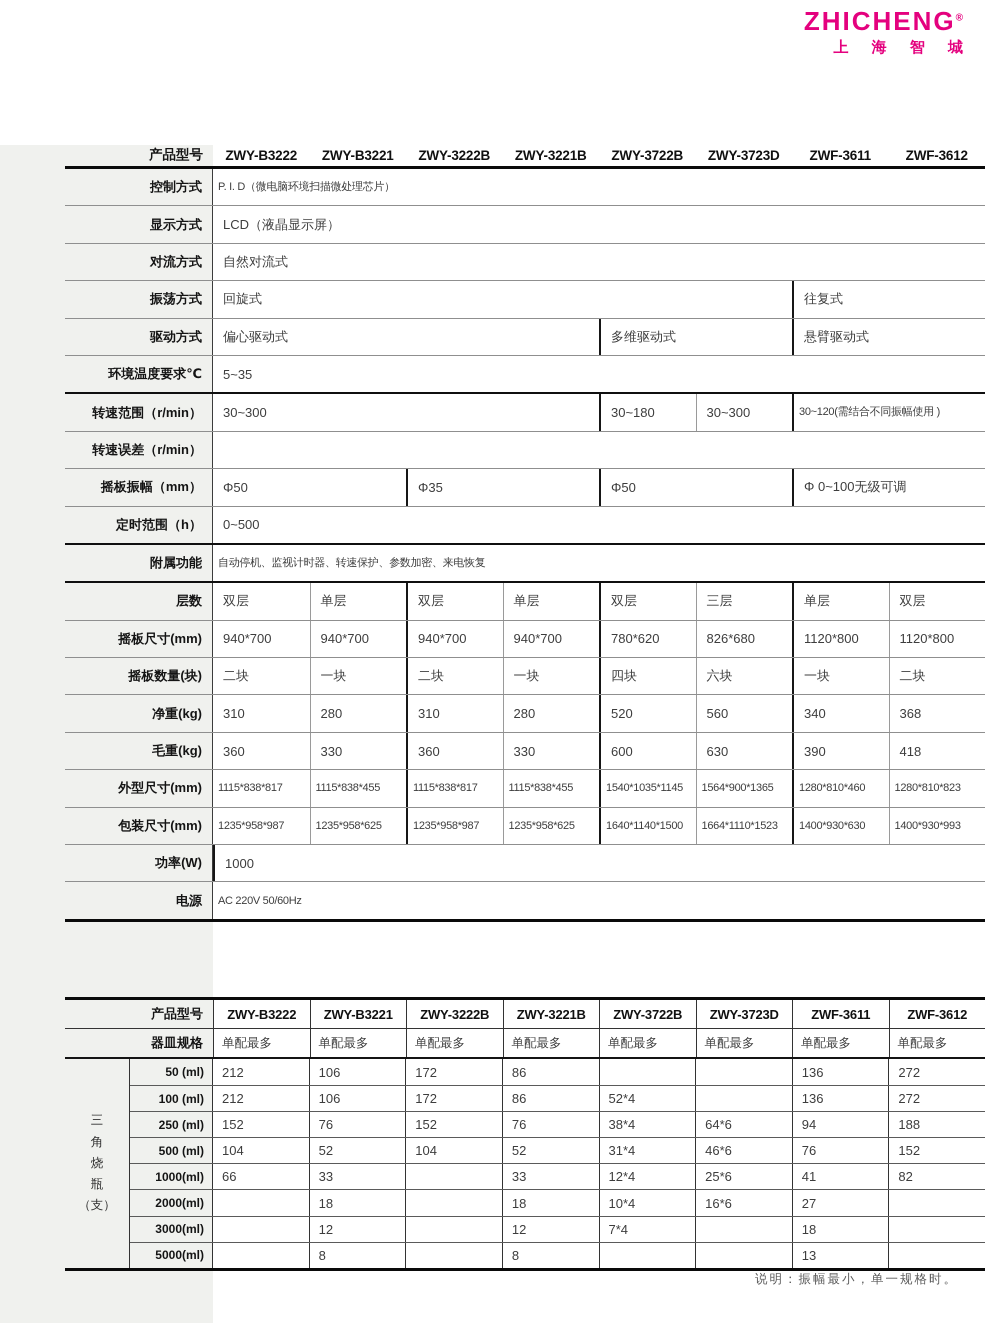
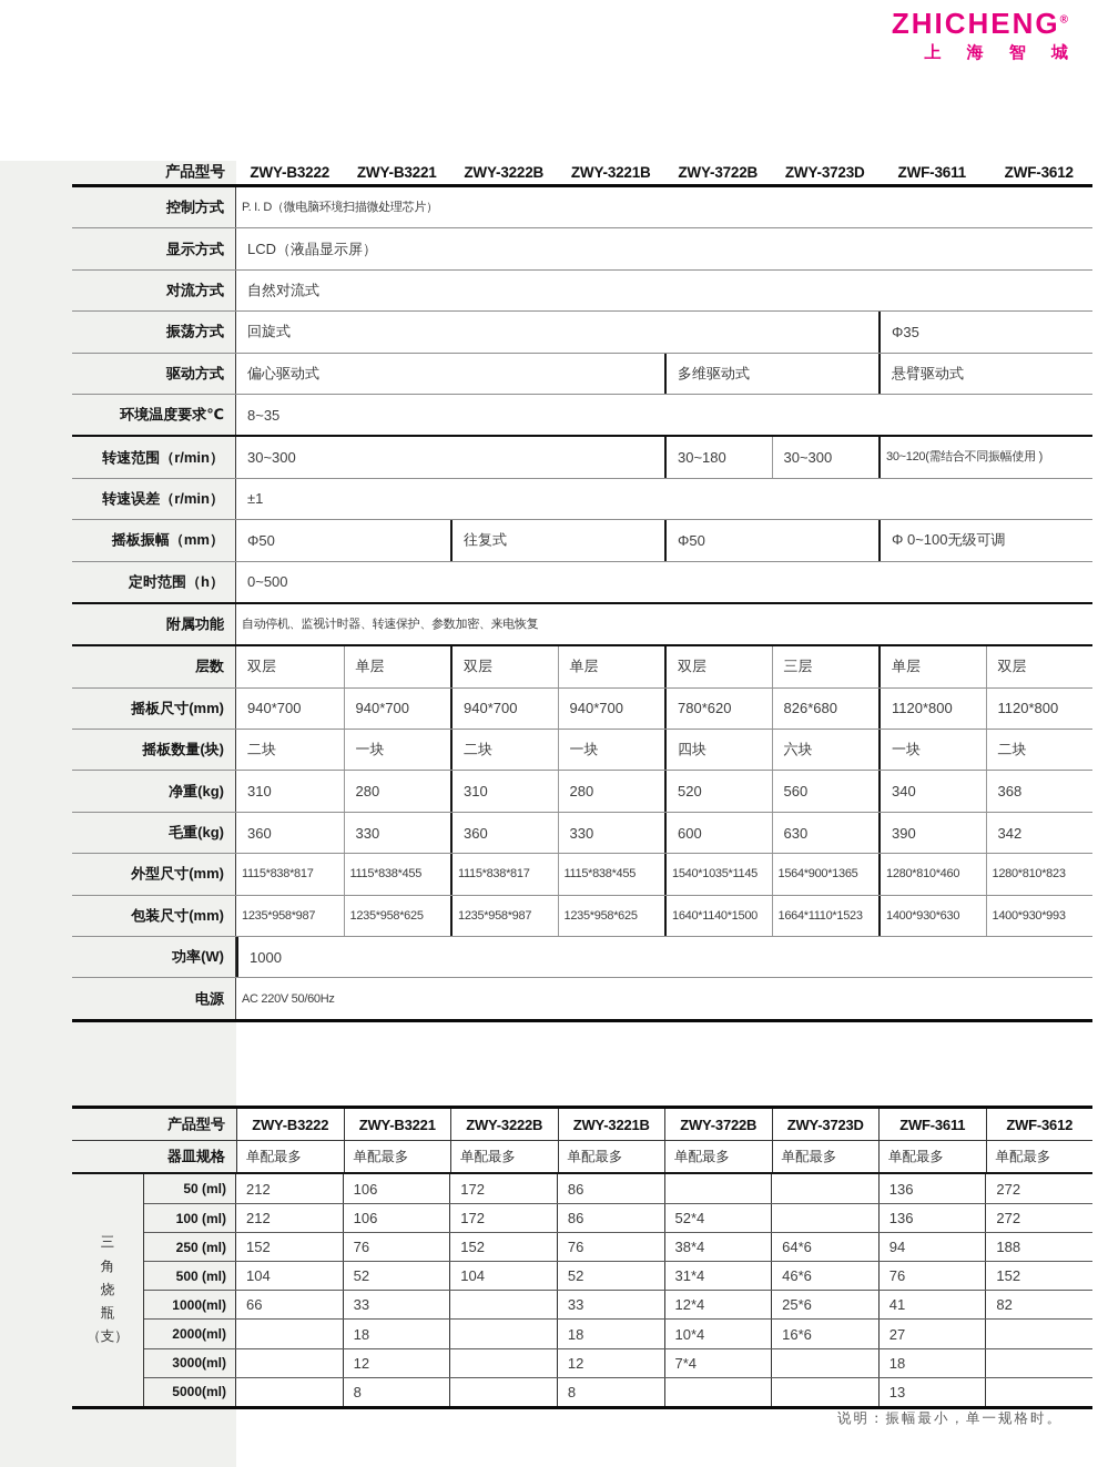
  ZHICHENG®
  上 海 智 城
  产品型号
  ZWY-B3222
  ZWY-B3221
  ZWY-3222B
  ZWY-3221B
  ZWY-3722B
  ZWY-3723D
  ZWF-3611
  ZWF-3612
  控制方式
  P. I. D（微电脑环境扫描微处理芯片）
  显示方式
  LCD（液晶显示屏）
  对流方式
  自然对流式
  振荡方式
  回旋式
- 往复式
+ Φ35
  驱动方式
  偏心驱动式
  多维驱动式
  悬臂驱动式
  环境温度要求℃
- 5~35
+ 8~35
  转速范围（r/min）
  30~300
  30~180
  30~300
  30~120(需结合不同振幅使用 )
  转速误差（r/min）
+ ±1
  摇板振幅（mm）
  Φ50
- Φ35
+ 往复式
  Φ50
  Φ 0~100无级可调
  定时范围（h）
  0~500
  附属功能
  自动停机、监视计时器、转速保护、参数加密、来电恢复
  层数
  双层
  单层
  双层
  单层
  双层
  三层
  单层
  双层
  摇板尺寸(mm)
  940*700
  940*700
  940*700
  940*700
  780*620
  826*680
  1120*800
  1120*800
  摇板数量(块)
  二块
  一块
  二块
  一块
  四块
  六块
  一块
  二块
  净重(kg)
  310
  280
  310
  280
  520
  560
  340
  368
  毛重(kg)
  360
  330
  360
  330
  600
  630
  390
- 418
+ 342
  外型尺寸(mm)
  1115*838*817
  1115*838*455
  1115*838*817
  1115*838*455
  1540*1035*1145
  1564*900*1365
  1280*810*460
  1280*810*823
  包装尺寸(mm)
  1235*958*987
  1235*958*625
  1235*958*987
  1235*958*625
  1640*1140*1500
  1664*1110*1523
  1400*930*630
  1400*930*993
  功率(W)
  1000
  电源
  AC 220V 50/60Hz
  产品型号
  ZWY-B3222
  ZWY-B3221
  ZWY-3222B
  ZWY-3221B
  ZWY-3722B
  ZWY-3723D
  ZWF-3611
  ZWF-3612
  器皿规格
  单配最多
  单配最多
  单配最多
  单配最多
  单配最多
  单配最多
  单配最多
  单配最多
  三
  角
  烧
  瓶
  （支）
  50 (ml)
  212
  106
  172
  86
  136
  272
  100 (ml)
  212
  106
  172
  86
  52*4
  136
  272
  250 (ml)
  152
  76
  152
  76
  38*4
  64*6
  94
  188
  500 (ml)
  104
  52
  104
  52
  31*4
  46*6
  76
  152
  1000(ml)
  66
  33
  33
  12*4
  25*6
  41
  82
  2000(ml)
  18
  18
  10*4
  16*6
  27
  3000(ml)
  12
  12
  7*4
  18
  5000(ml)
  8
  8
  13
  说明：振幅最小，单一规格时。
